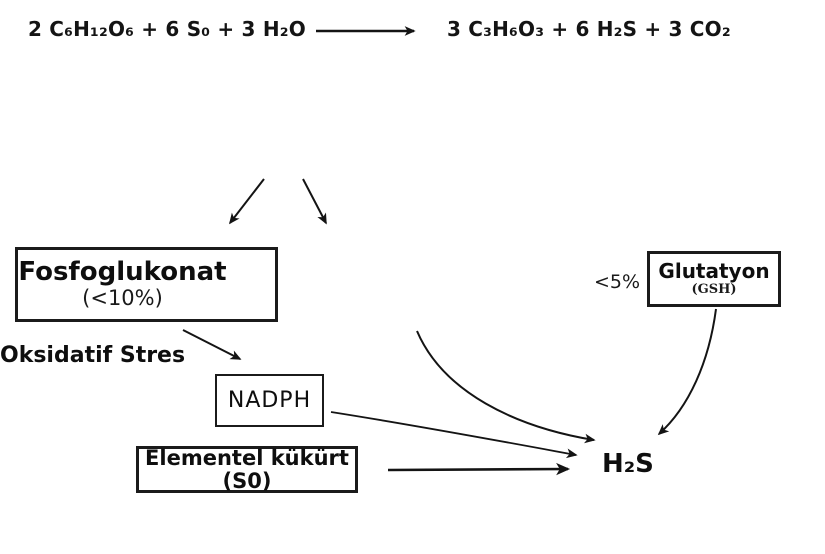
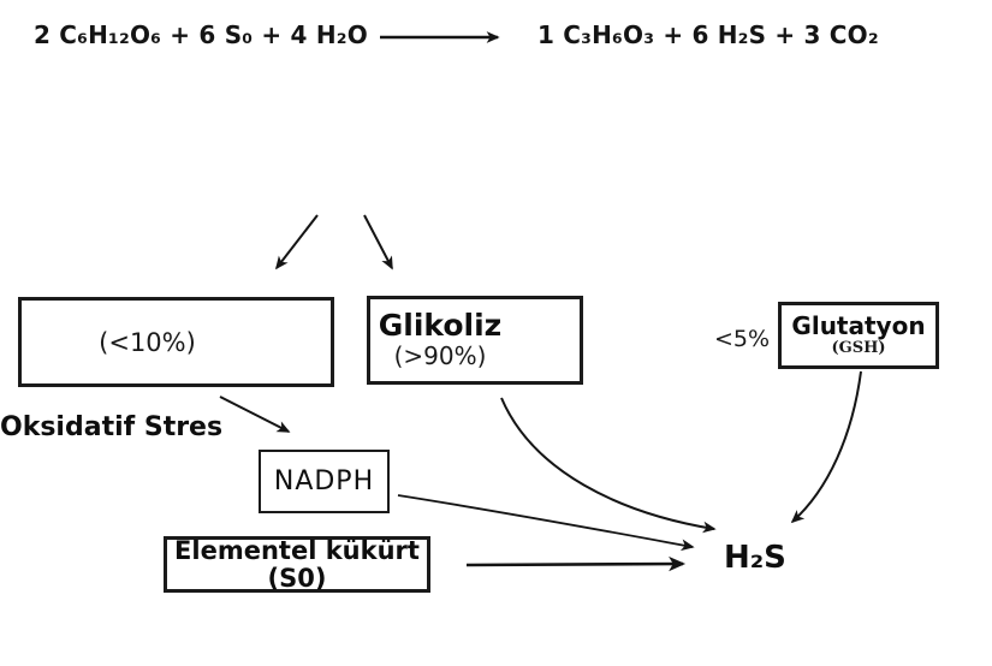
- 2 C₆H₁₂O₆ + 6 S₀ + 3 H₂O
+ 2 C₆H₁₂O₆ + 6 S₀ + 4 H₂O
- 3 C₃H₆O₃ + 6 H₂S + 3 CO₂
+ 1 C₃H₆O₃ + 6 H₂S + 3 CO₂
- Fosfoglukonat
  (<10%)
+ Glikoliz
+ (>90%)
  Glutatyon
  (GSH)
  <5%
  Oksidatif Stres
  NADPH
  Elementel kükürt (S0)
  H₂S
